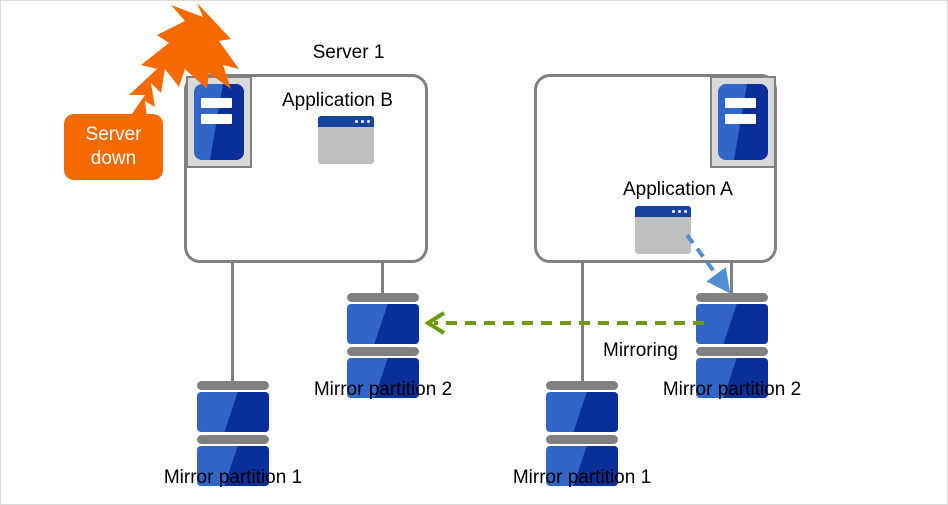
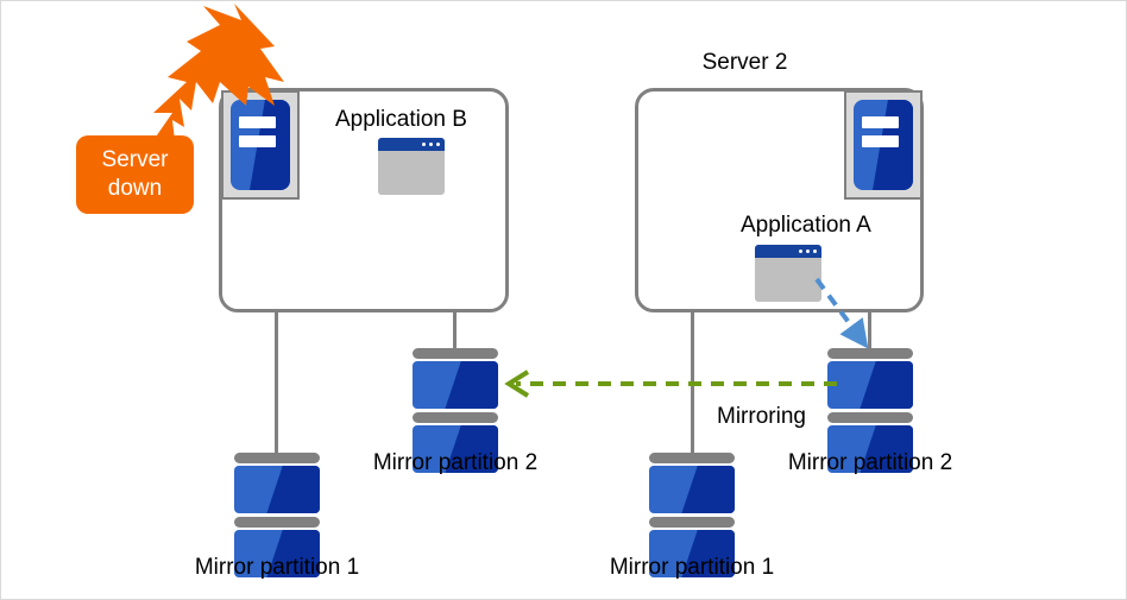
- Server 1
  Application B
+ Server 2
  Application A
  Mirror partition 2
  Mirror partition 1
  Mirror partition 2
  Mirror partition 1
  Mirroring
  Server
  down
